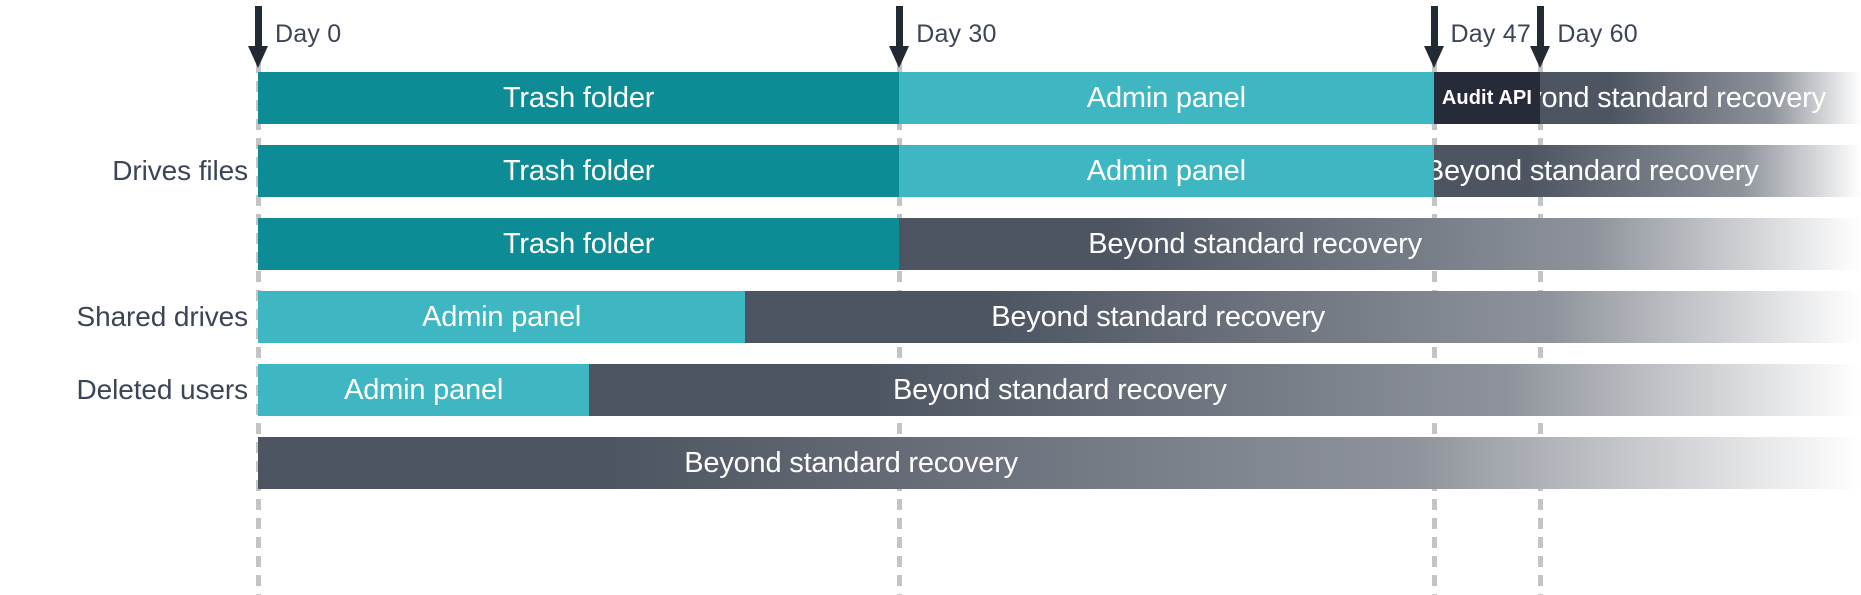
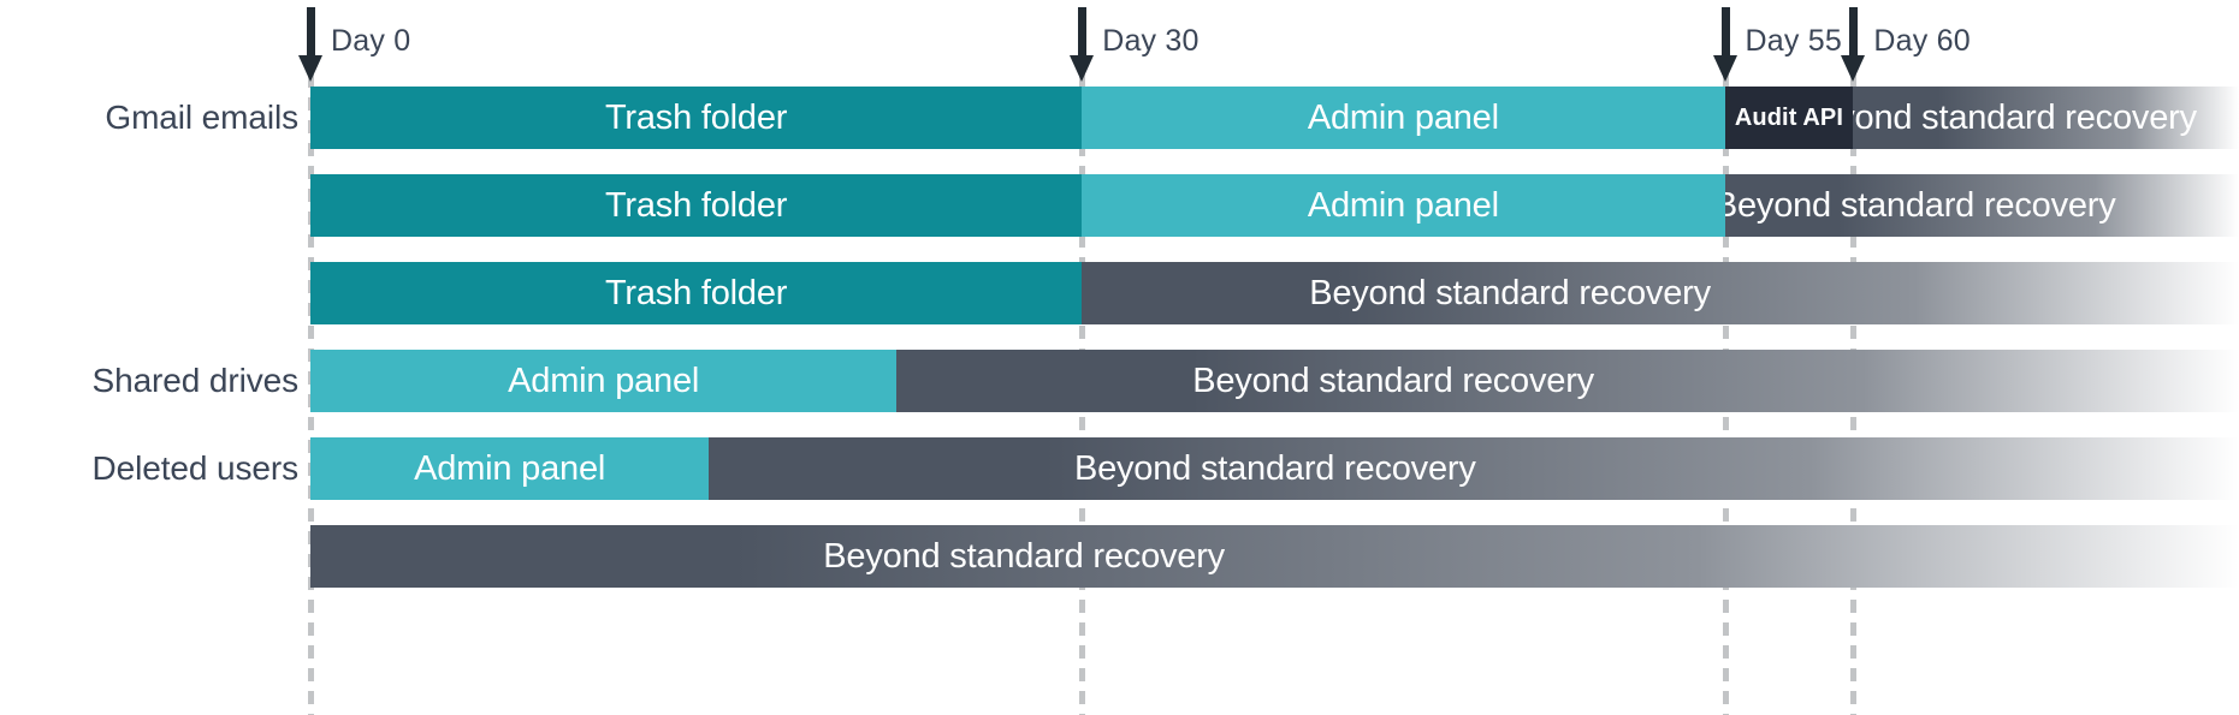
  Day 0
  Day 30
- Day 47
+ Day 55
  Day 60
+ Gmail emails
  Trash folder
  Admin panel
  Audit API
  ond standard recovery
- Drives files
  Trash folder
  Admin panel
  Beyond standard recovery
  Trash folder
  Beyond standard recovery
  Shared drives
  Admin panel
  Beyond standard recovery
  Deleted users
  Admin panel
  Beyond standard recovery
  Beyond standard recovery
